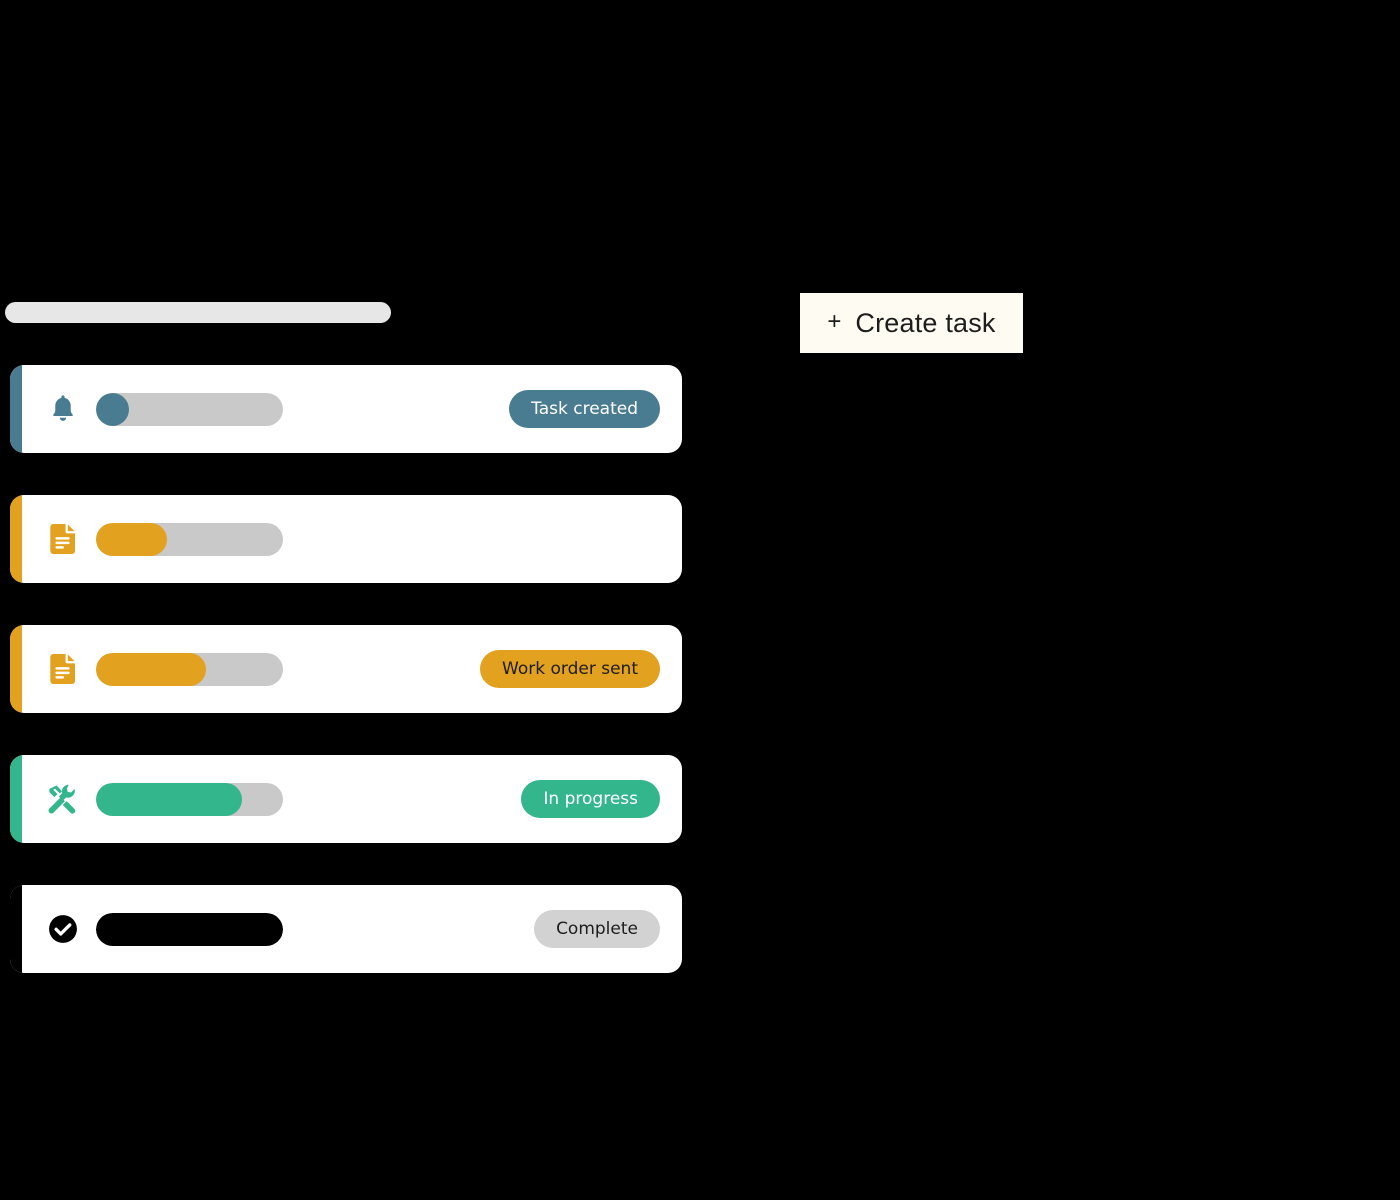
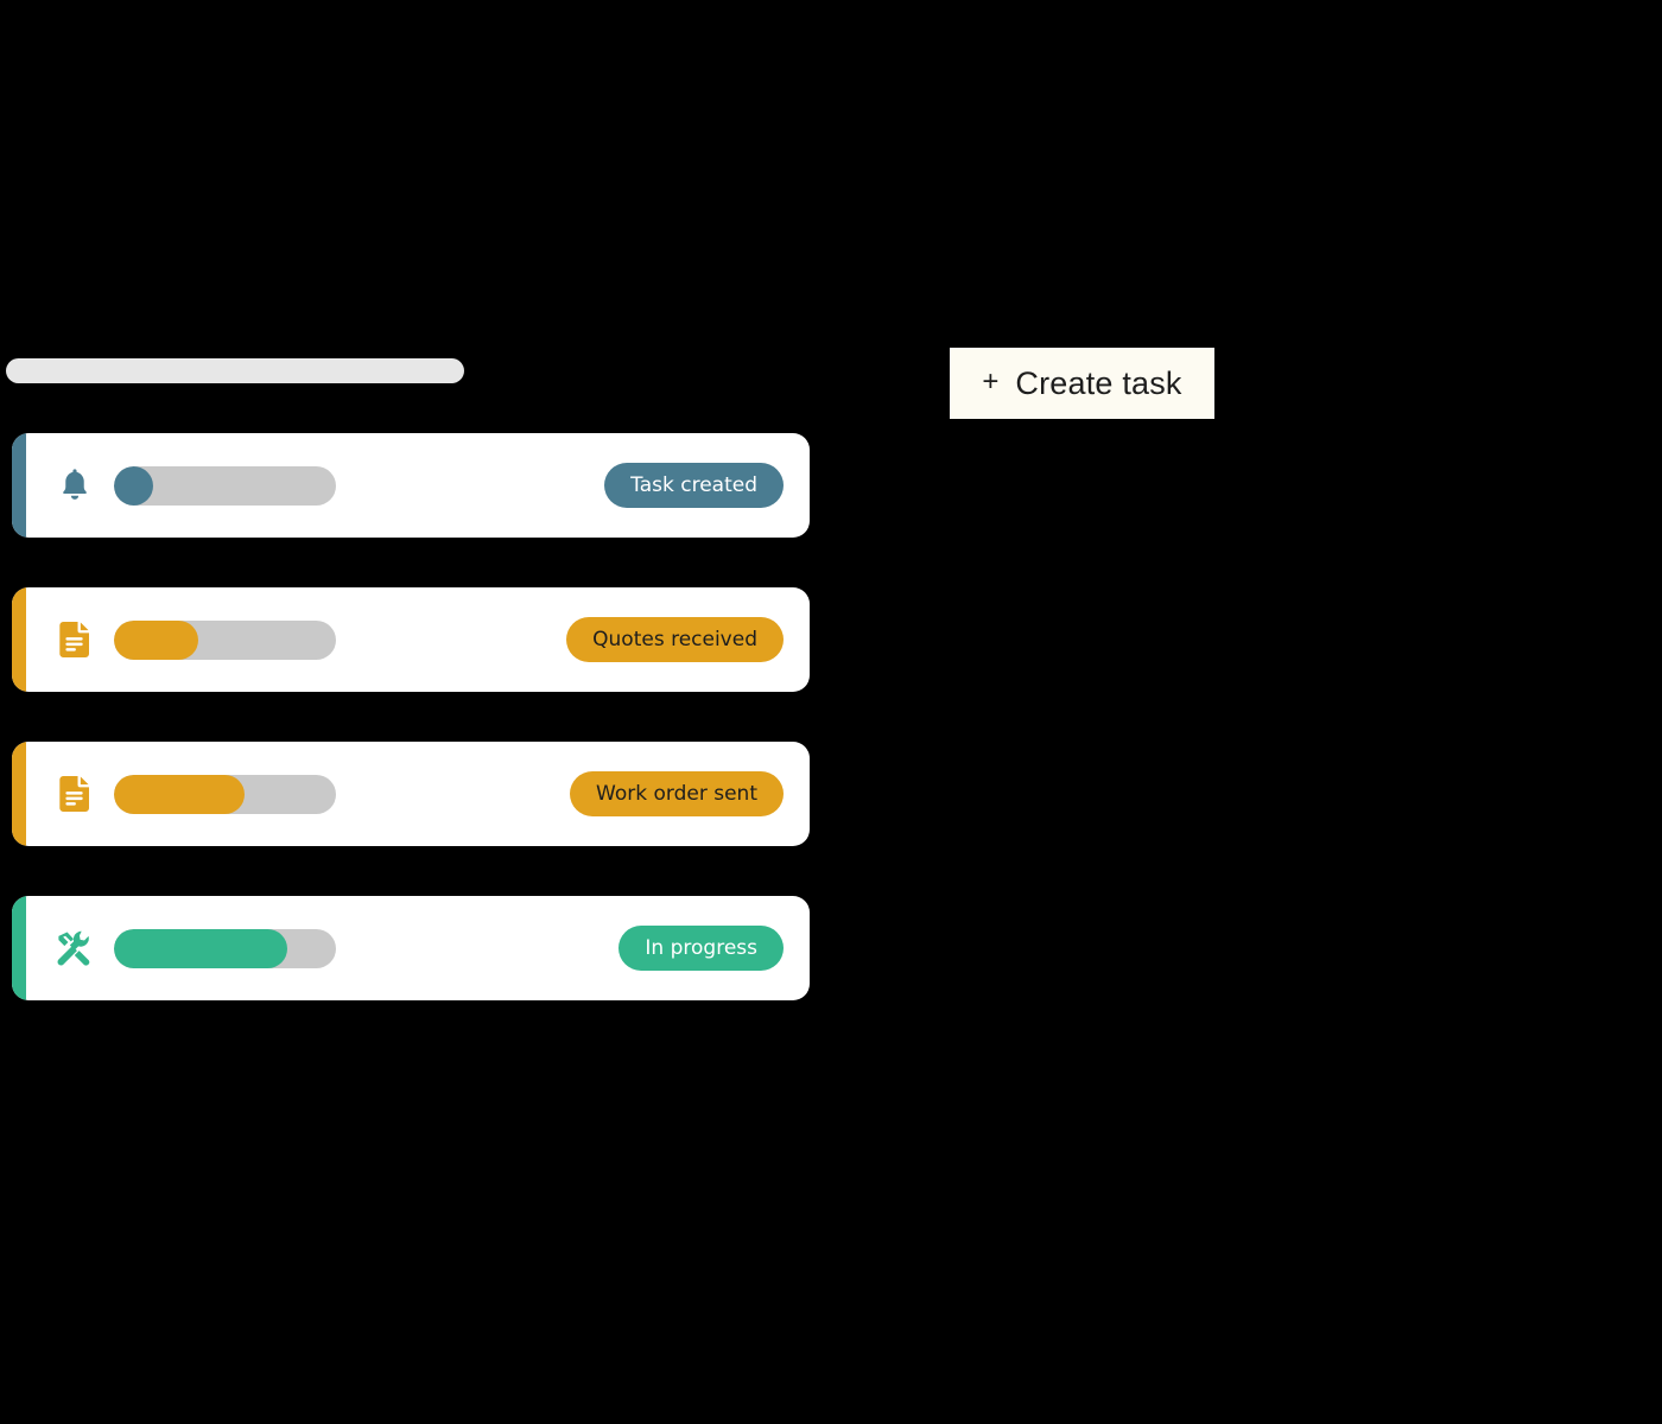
  +
  Create task
  Task created
+ Quotes received
  Work order sent
  In progress
- Complete
